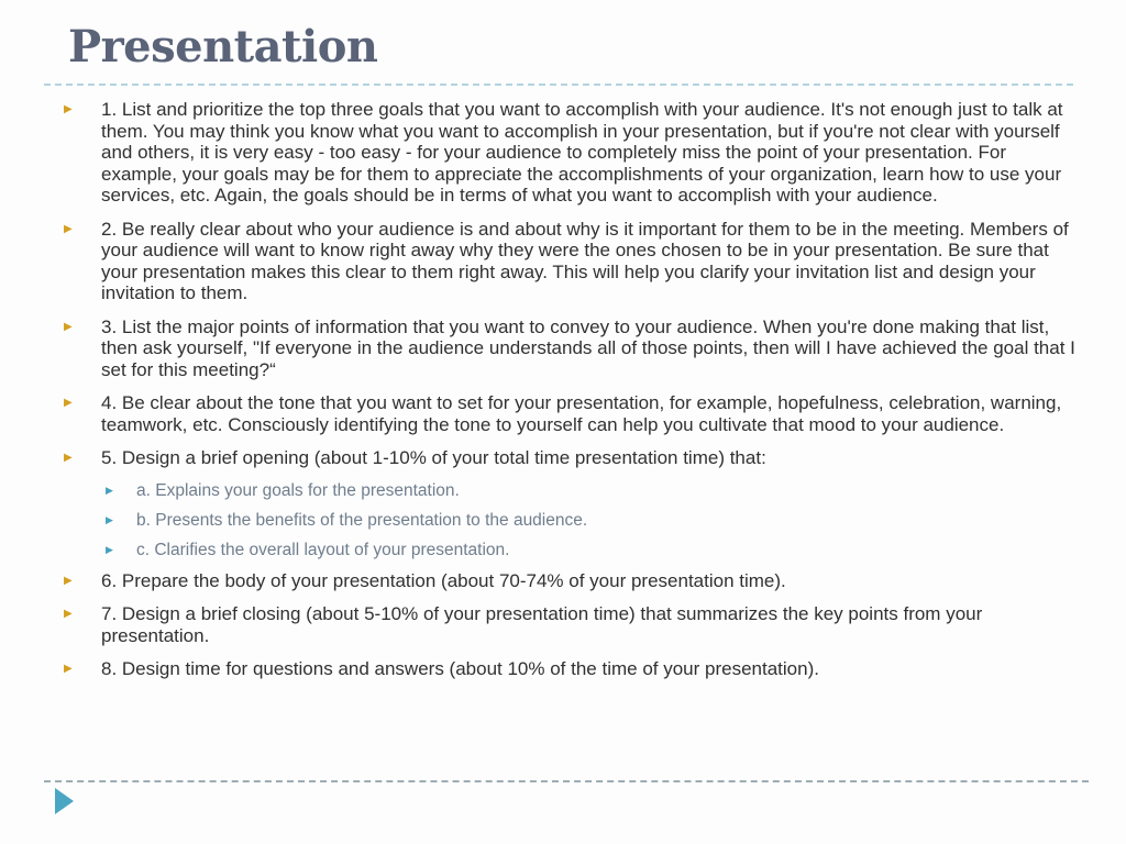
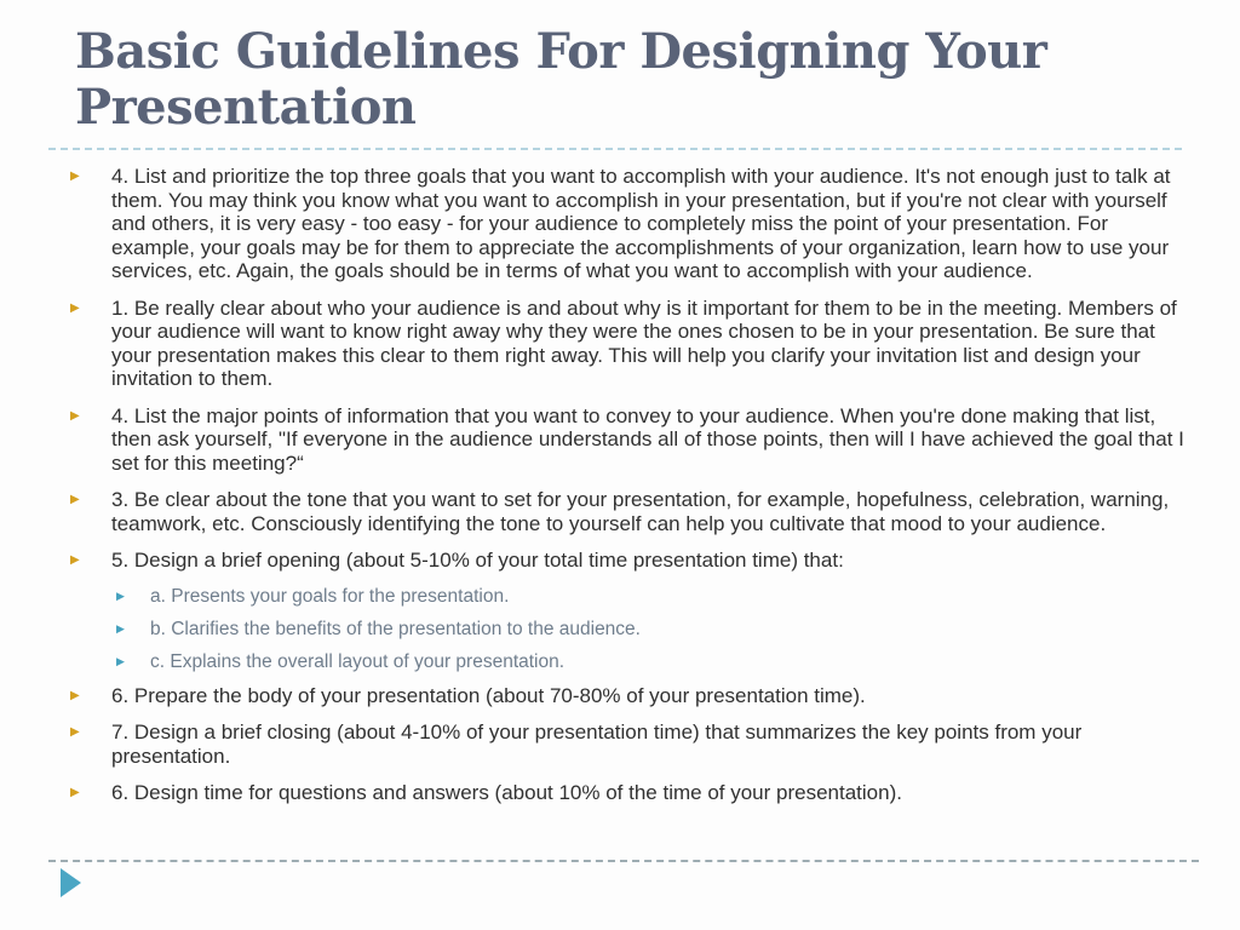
+ Basic Guidelines For Designing Your
  Presentation
  ▶
- 1. List and prioritize the top three goals that you want to accomplish with your audience. It's not enough just to talk at them. You may think you know what you want to accomplish in your presentation, but if you're not clear with yourself and others, it is very easy - too easy - for your audience to completely miss the point of your presentation. For example, your goals may be for them to appreciate the accomplishments of your organization, learn how to use your services, etc. Again, the goals should be in terms of what you want to accomplish with your audience.
+ 4. List and prioritize the top three goals that you want to accomplish with your audience. It's not enough just to talk at them. You may think you know what you want to accomplish in your presentation, but if you're not clear with yourself and others, it is very easy - too easy - for your audience to completely miss the point of your presentation. For example, your goals may be for them to appreciate the accomplishments of your organization, learn how to use your services, etc. Again, the goals should be in terms of what you want to accomplish with your audience.
  ▶
- 2. Be really clear about who your audience is and about why is it important for them to be in the meeting. Members of your audience will want to know right away why they were the ones chosen to be in your presentation. Be sure that your presentation makes this clear to them right away. This will help you clarify your invitation list and design your invitation to them.
+ 1. Be really clear about who your audience is and about why is it important for them to be in the meeting. Members of your audience will want to know right away why they were the ones chosen to be in your presentation. Be sure that your presentation makes this clear to them right away. This will help you clarify your invitation list and design your invitation to them.
  ▶
- 3. List the major points of information that you want to convey to your audience. When you're done making that list, then ask yourself, "If everyone in the audience understands all of those points, then will I have achieved the goal that I set for this meeting?“
+ 4. List the major points of information that you want to convey to your audience. When you're done making that list, then ask yourself, "If everyone in the audience understands all of those points, then will I have achieved the goal that I set for this meeting?“
  ▶
- 4. Be clear about the tone that you want to set for your presentation, for example, hopefulness, celebration, warning, teamwork, etc. Consciously identifying the tone to yourself can help you cultivate that mood to your audience.
+ 3. Be clear about the tone that you want to set for your presentation, for example, hopefulness, celebration, warning, teamwork, etc. Consciously identifying the tone to yourself can help you cultivate that mood to your audience.
  ▶
- 5. Design a brief opening (about 1-10% of your total time presentation time) that:
+ 5. Design a brief opening (about 5-10% of your total time presentation time) that:
  ▶
- a. Explains your goals for the presentation.
+ a. Presents your goals for the presentation.
  ▶
- b. Presents the benefits of the presentation to the audience.
+ b. Clarifies the benefits of the presentation to the audience.
  ▶
- c. Clarifies the overall layout of your presentation.
+ c. Explains the overall layout of your presentation.
  ▶
- 6. Prepare the body of your presentation (about 70-74% of your presentation time).
+ 6. Prepare the body of your presentation (about 70-80% of your presentation time).
  ▶
- 7. Design a brief closing (about 5-10% of your presentation time) that summarizes the key points from your presentation.
+ 7. Design a brief closing (about 4-10% of your presentation time) that summarizes the key points from your presentation.
  ▶
- 8. Design time for questions and answers (about 10% of the time of your presentation).
+ 6. Design time for questions and answers (about 10% of the time of your presentation).
